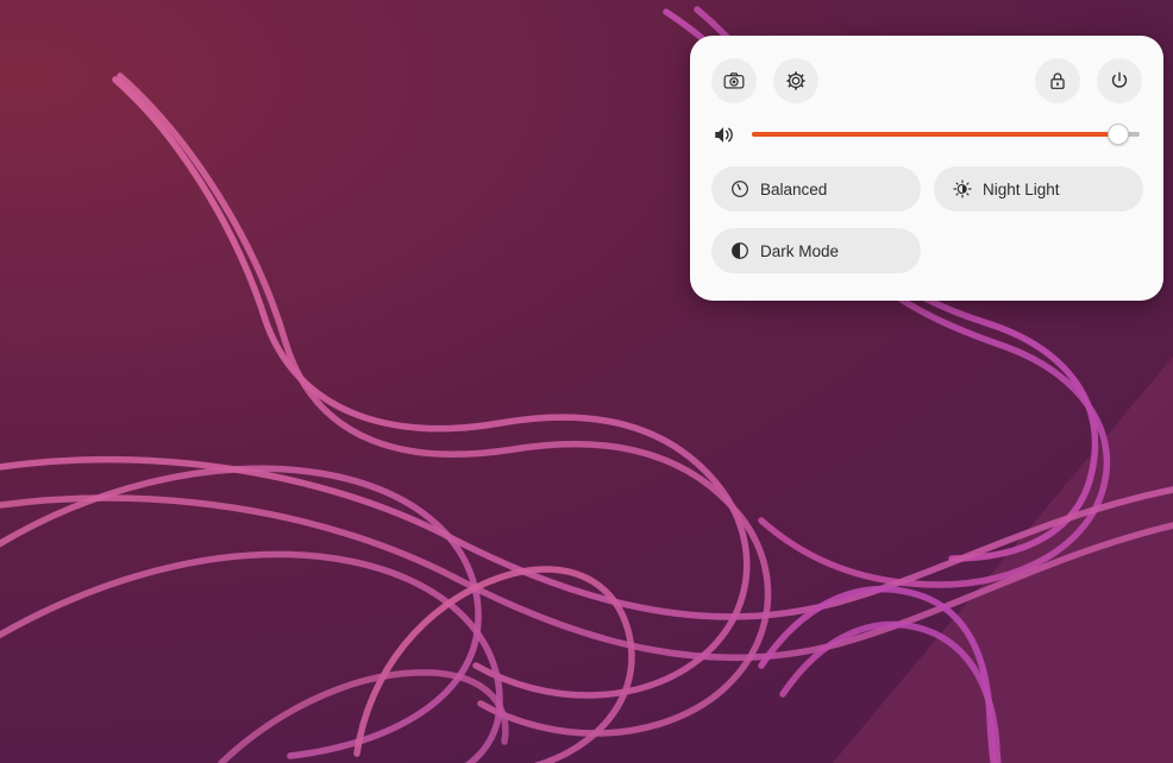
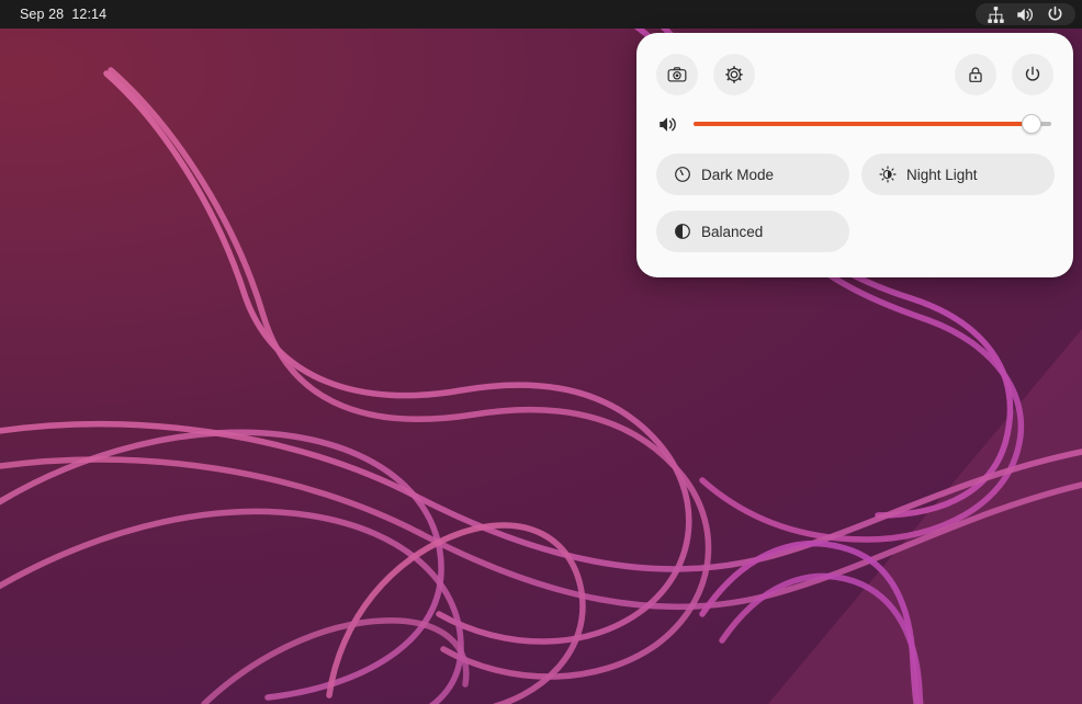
+ Sep 28 12:14
- Balanced
+ Dark Mode
  Night Light
- Dark Mode
+ Balanced
